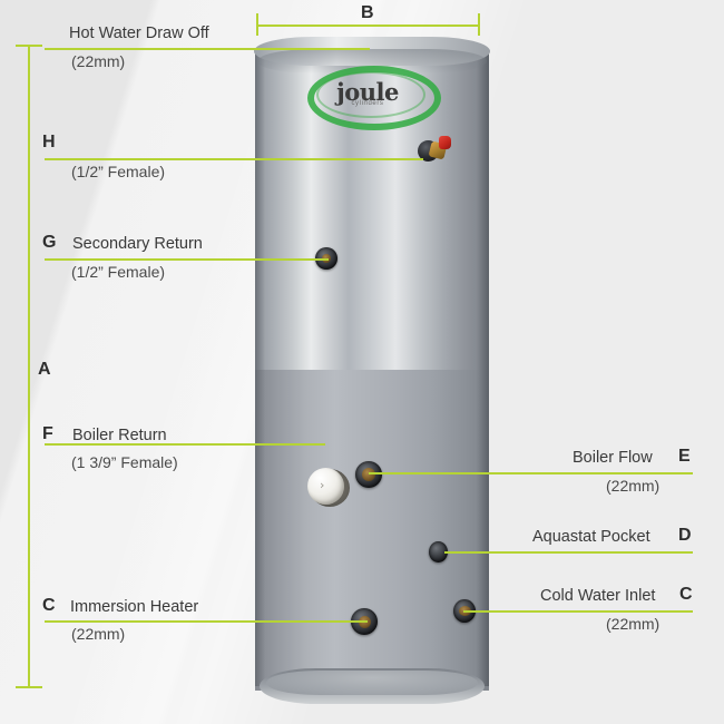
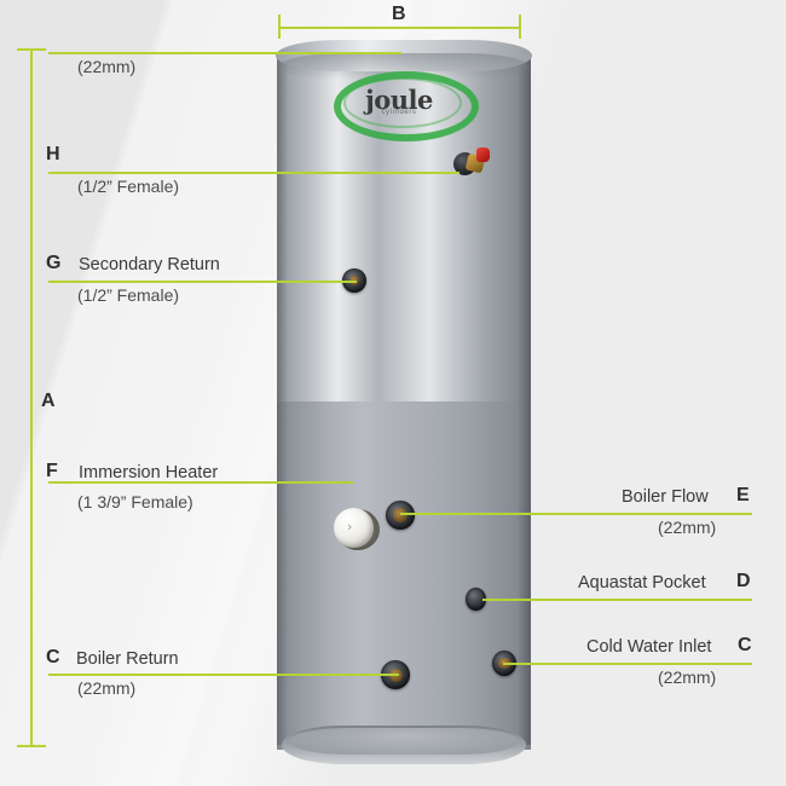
  joule
  ›
  A
  B
- Hot Water Draw Off
  (22mm)
  H
  (1/2” Female)
  G
  Secondary Return
  (1/2” Female)
  F
- Boiler Return
+ Immersion Heater
  (1 3/9” Female)
  C
- Immersion Heater
+ Boiler Return
  (22mm)
  Boiler Flow
  E
  (22mm)
  Aquastat Pocket
  D
  Cold Water Inlet
  C
  (22mm)
